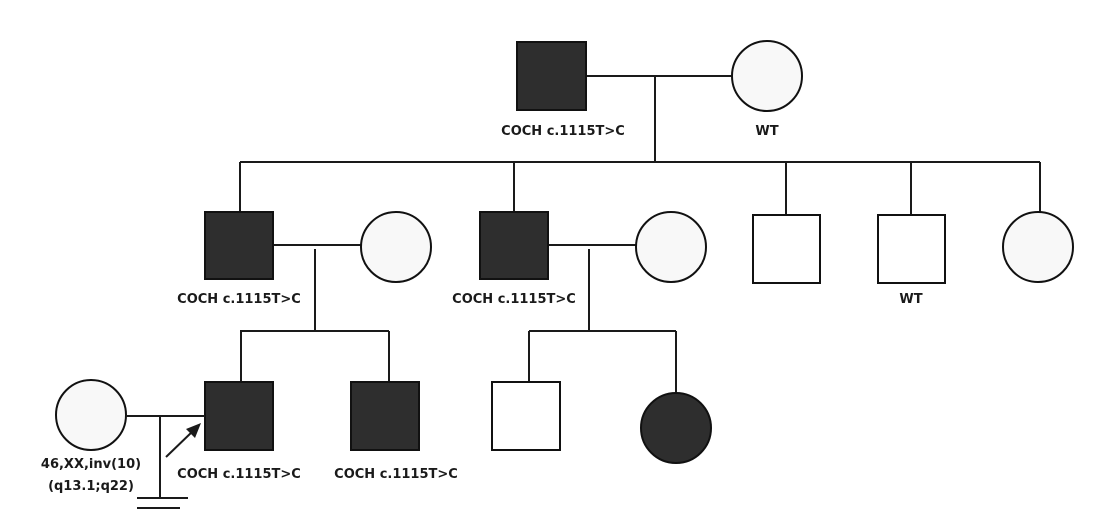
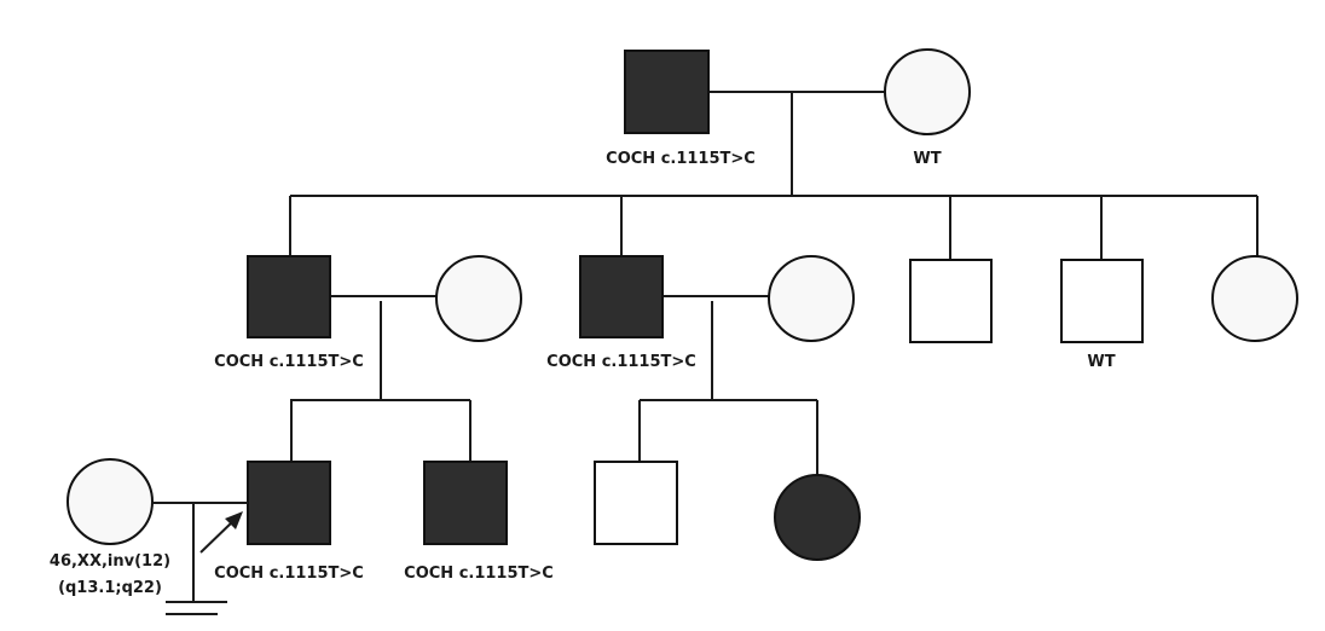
  COCH c.1115T>C
  WT
  COCH c.1115T>C
  COCH c.1115T>C
  WT
  COCH c.1115T>C
  COCH c.1115T>C
- 46,XX,inv(10)
+ 46,XX,inv(12)
  (q13.1;q22)
